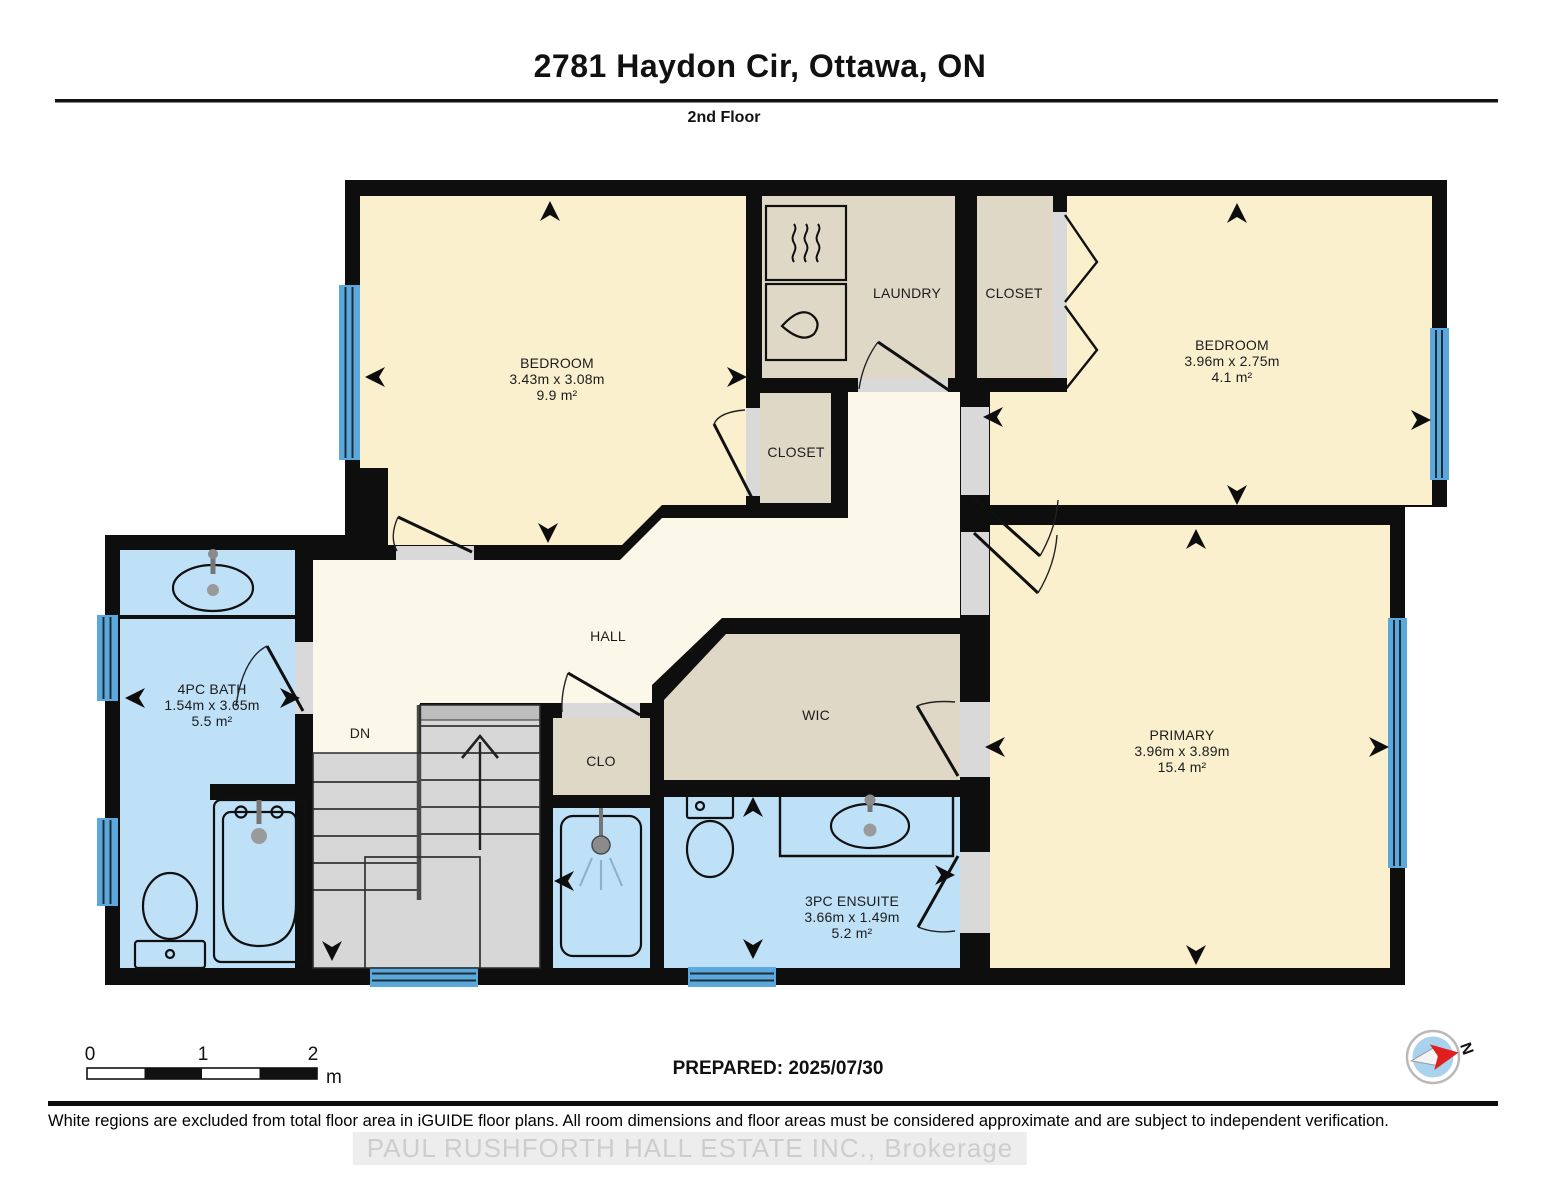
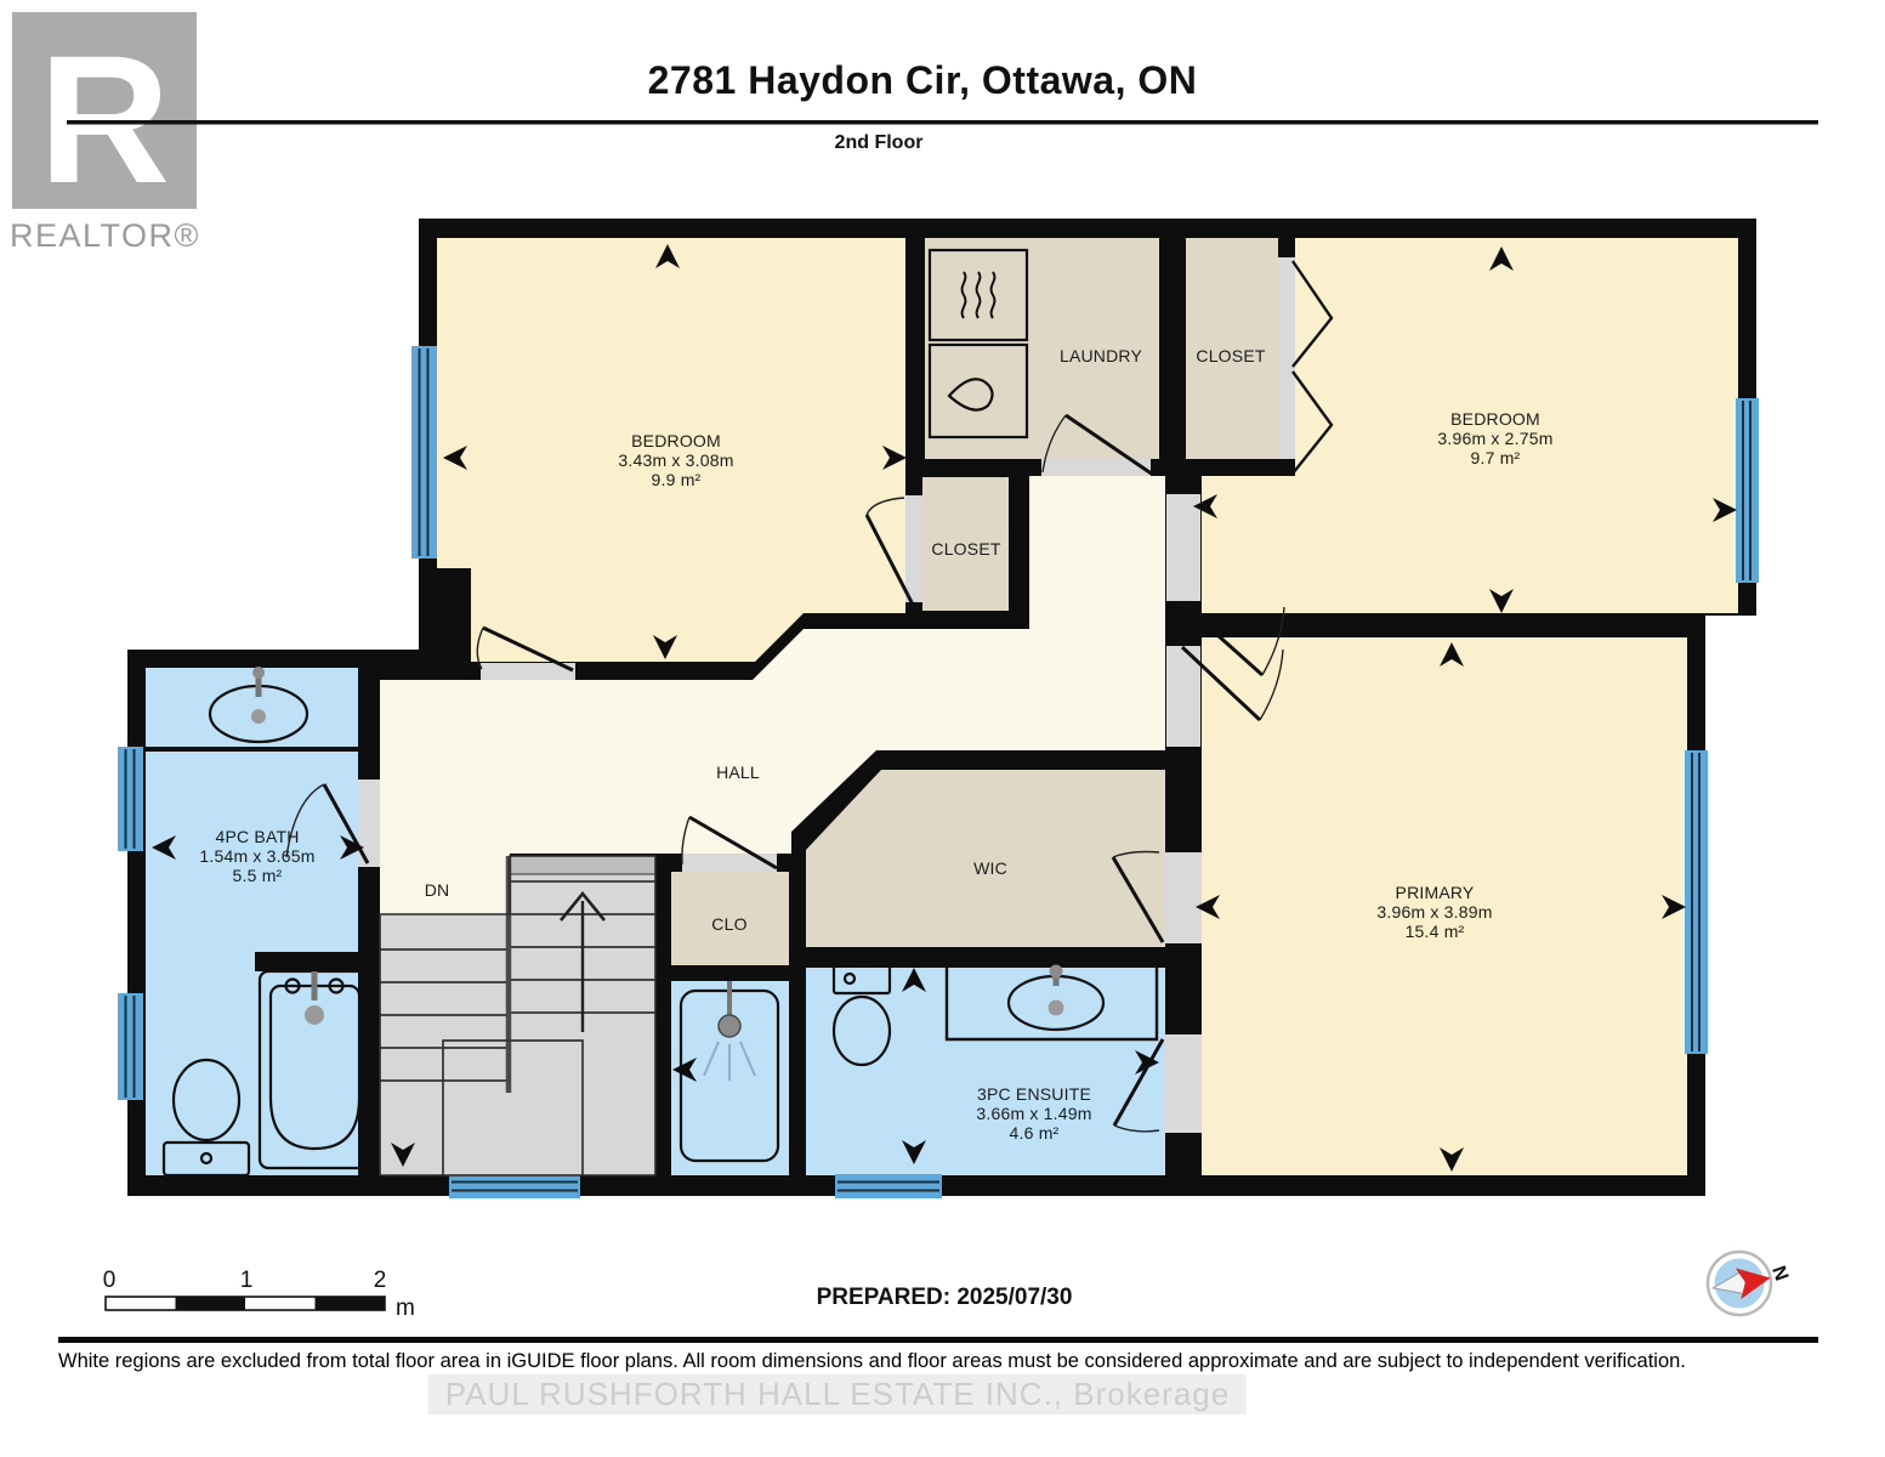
  2781 Haydon Cir, Ottawa, ON
  2nd Floor
+ R
+ REALTOR®
  BEDROOM
  3.43m x 3.08m
  9.9 m²
  BEDROOM
  3.96m x 2.75m
- 4.1 m²
+ 9.7 m²
  PRIMARY
  3.96m x 3.89m
  15.4 m²
  4PC BATH
  1.54m x 3.65m
  5.5 m²
  3PC ENSUITE
  3.66m x 1.49m
- 5.2 m²
+ 4.6 m²
  LAUNDRY
  CLOSET
  CLOSET
  CLO
  WIC
  HALL
  DN
  0
  1
  2
  m
  PREPARED: 2025/07/30
  White regions are excluded from total floor area in iGUIDE floor plans. All room dimensions and floor areas must be considered approximate and are subject to independent verification.
  PAUL RUSHFORTH HALL ESTATE INC., Brokerage
